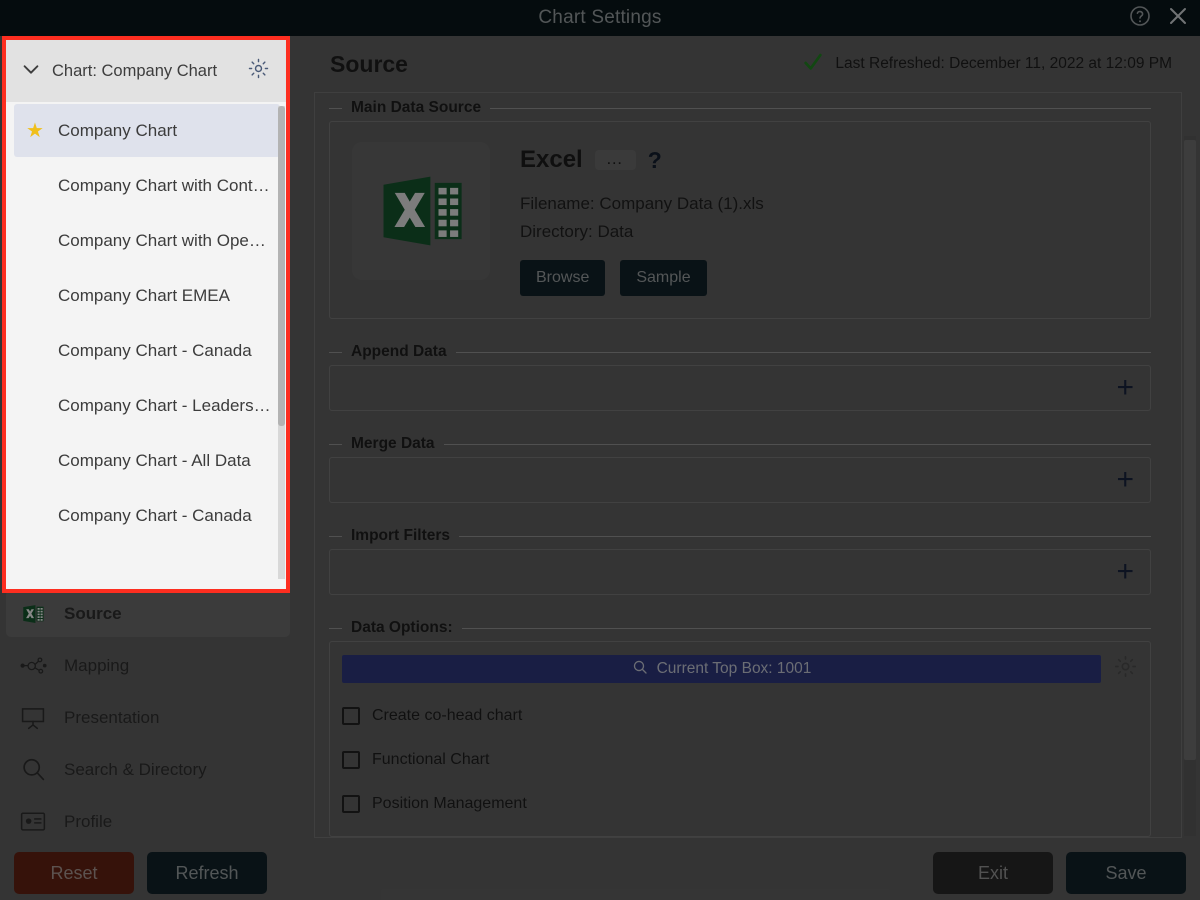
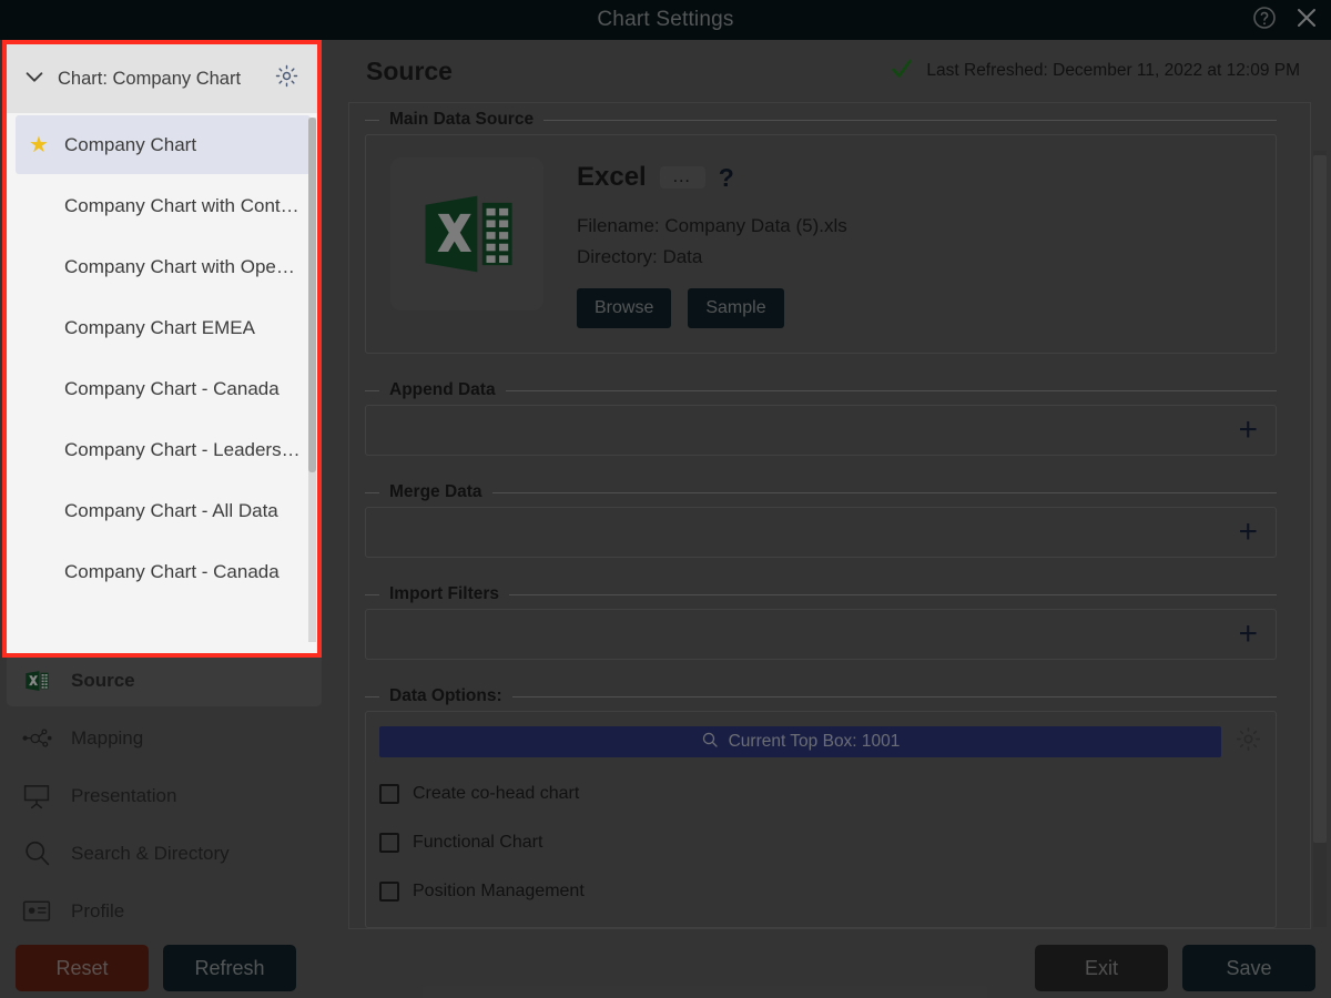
  Chart Settings
  Source
  Mapping
  Presentation
  Search & Directory
  Profile
  Source
  Last Refreshed: December 11, 2022 at 12:09 PM
  Main Data Source
  Excel
  …
  ?
- Filename: Company Data (1).xls
+ Filename: Company Data (5).xls
  Directory: Data
  Browse
  Sample
  Append Data
  +
  Merge Data
  +
  Import Filters
  +
  Data Options:
  Current Top Box: 1001
  Create co-head chart
  Functional Chart
  Position Management
  Reset
  Refresh
  Exit
  Save
  Chart: Company Chart
  ★
  Company Chart
  Company Chart with Cont…
  Company Chart with Ope…
  Company Chart EMEA
  Company Chart - Canada
  Company Chart - Leaders…
  Company Chart - All Data
  Company Chart - Canada
